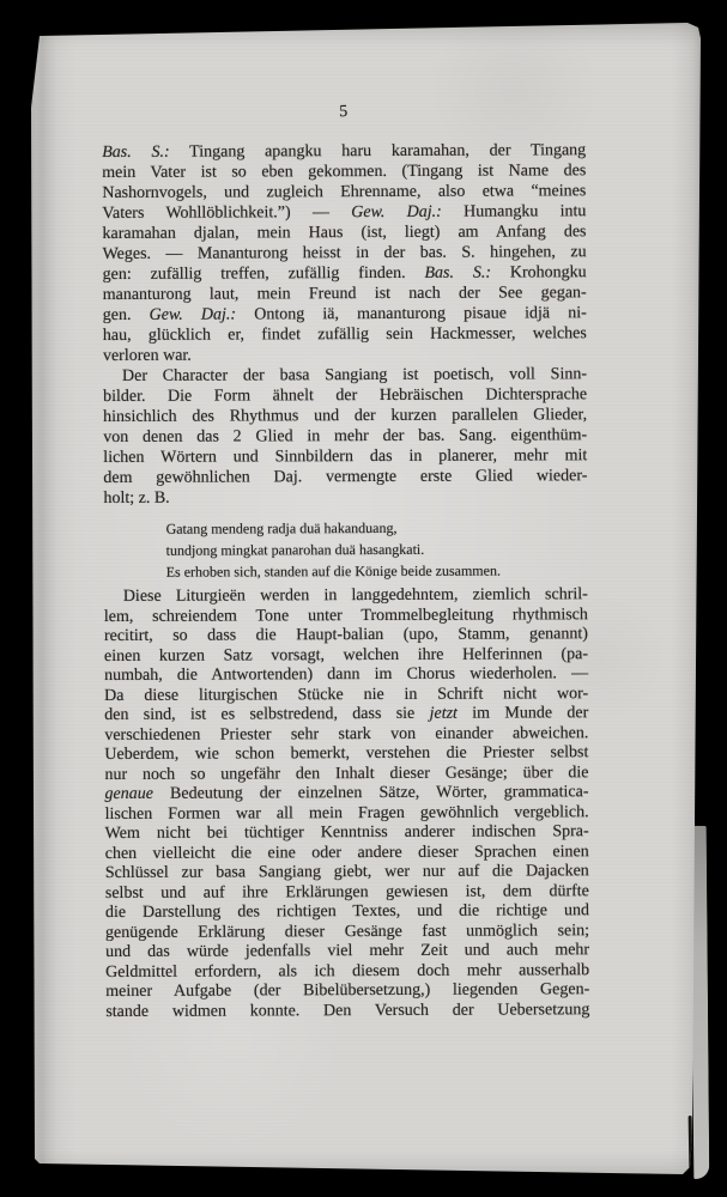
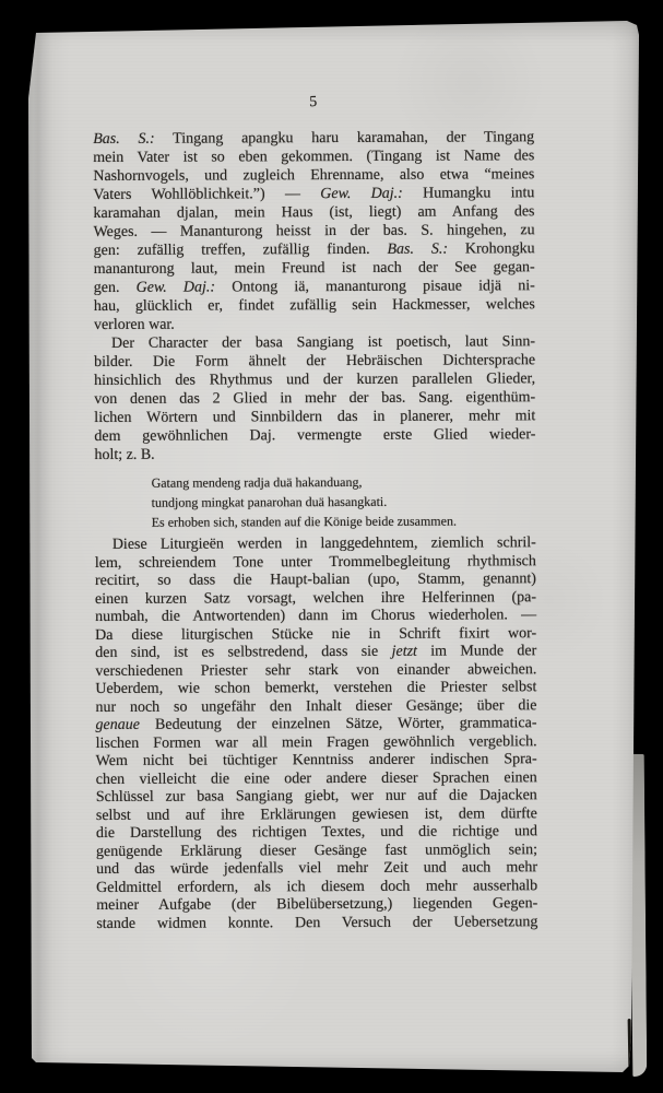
  5
  Bas. S.: Tingang apangku haru karamahan, der Tingang
  mein Vater ist so eben gekommen. (Tingang ist Name des
  Nashornvogels, und zugleich Ehrenname, also etwa “meines
  Vaters Wohllöblichkeit.”) — Gew. Daj.: Humangku intu
  karamahan djalan, mein Haus (ist, liegt) am Anfang des
  Weges. — Mananturong heisst in der bas. S. hingehen, zu
  gen: zufällig treffen, zufällig finden. Bas. S.: Krohongku
  mananturong laut, mein Freund ist nach der See gegan-
  gen. Gew. Daj.: Ontong iä, mananturong pisaue idjä ni-
  hau, glücklich er, findet zufällig sein Hackmesser, welches
  verloren war.
- Der Character der basa Sangiang ist poetisch, voll Sinn-
+ Der Character der basa Sangiang ist poetisch, laut Sinn-
  bilder. Die Form ähnelt der Hebräischen Dichtersprache
  hinsichlich des Rhythmus und der kurzen parallelen Glieder,
  von denen das 2 Glied in mehr der bas. Sang. eigenthüm-
  lichen Wörtern und Sinnbildern das in planerer, mehr mit
  dem gewöhnlichen Daj. vermengte erste Glied wieder-
  holt; z. B.
  Gatang mendeng radja duä hakanduang,
  tundjong mingkat panarohan duä hasangkati.
  Es erhoben sich, standen auf die Könige beide zusammen.
  Diese Liturgieën werden in langgedehntem, ziemlich schril-
  lem, schreiendem Tone unter Trommelbegleitung rhythmisch
  recitirt, so dass die Haupt-balian (upo, Stamm, genannt)
  einen kurzen Satz vorsagt, welchen ihre Helferinnen (pa-
  numbah, die Antwortenden) dann im Chorus wiederholen. —
- Da diese liturgischen Stücke nie in Schrift nicht wor-
+ Da diese liturgischen Stücke nie in Schrift fixirt wor-
  den sind, ist es selbstredend, dass sie jetzt im Munde der
  verschiedenen Priester sehr stark von einander abweichen.
  Ueberdem, wie schon bemerkt, verstehen die Priester selbst
  nur noch so ungefähr den Inhalt dieser Gesänge; über die
  genaue Bedeutung der einzelnen Sätze, Wörter, grammatica-
  lischen Formen war all mein Fragen gewöhnlich vergeblich.
  Wem nicht bei tüchtiger Kenntniss anderer indischen Spra-
  chen vielleicht die eine oder andere dieser Sprachen einen
  Schlüssel zur basa Sangiang giebt, wer nur auf die Dajacken
  selbst und auf ihre Erklärungen gewiesen ist, dem dürfte
  die Darstellung des richtigen Textes, und die richtige und
  genügende Erklärung dieser Gesänge fast unmöglich sein;
  und das würde jedenfalls viel mehr Zeit und auch mehr
  Geldmittel erfordern, als ich diesem doch mehr ausserhalb
  meiner Aufgabe (der Bibelübersetzung,) liegenden Gegen-
  stande widmen konnte. Den Versuch der Uebersetzung
